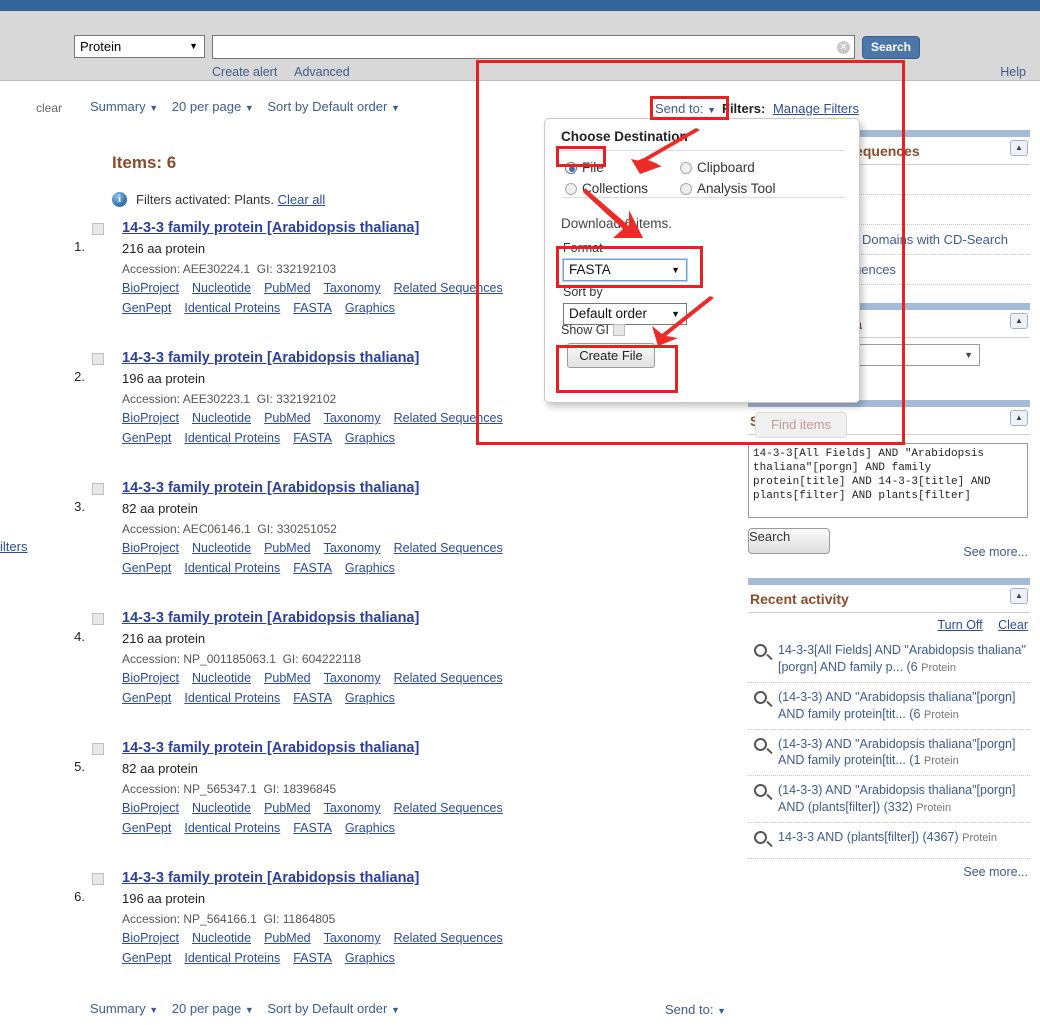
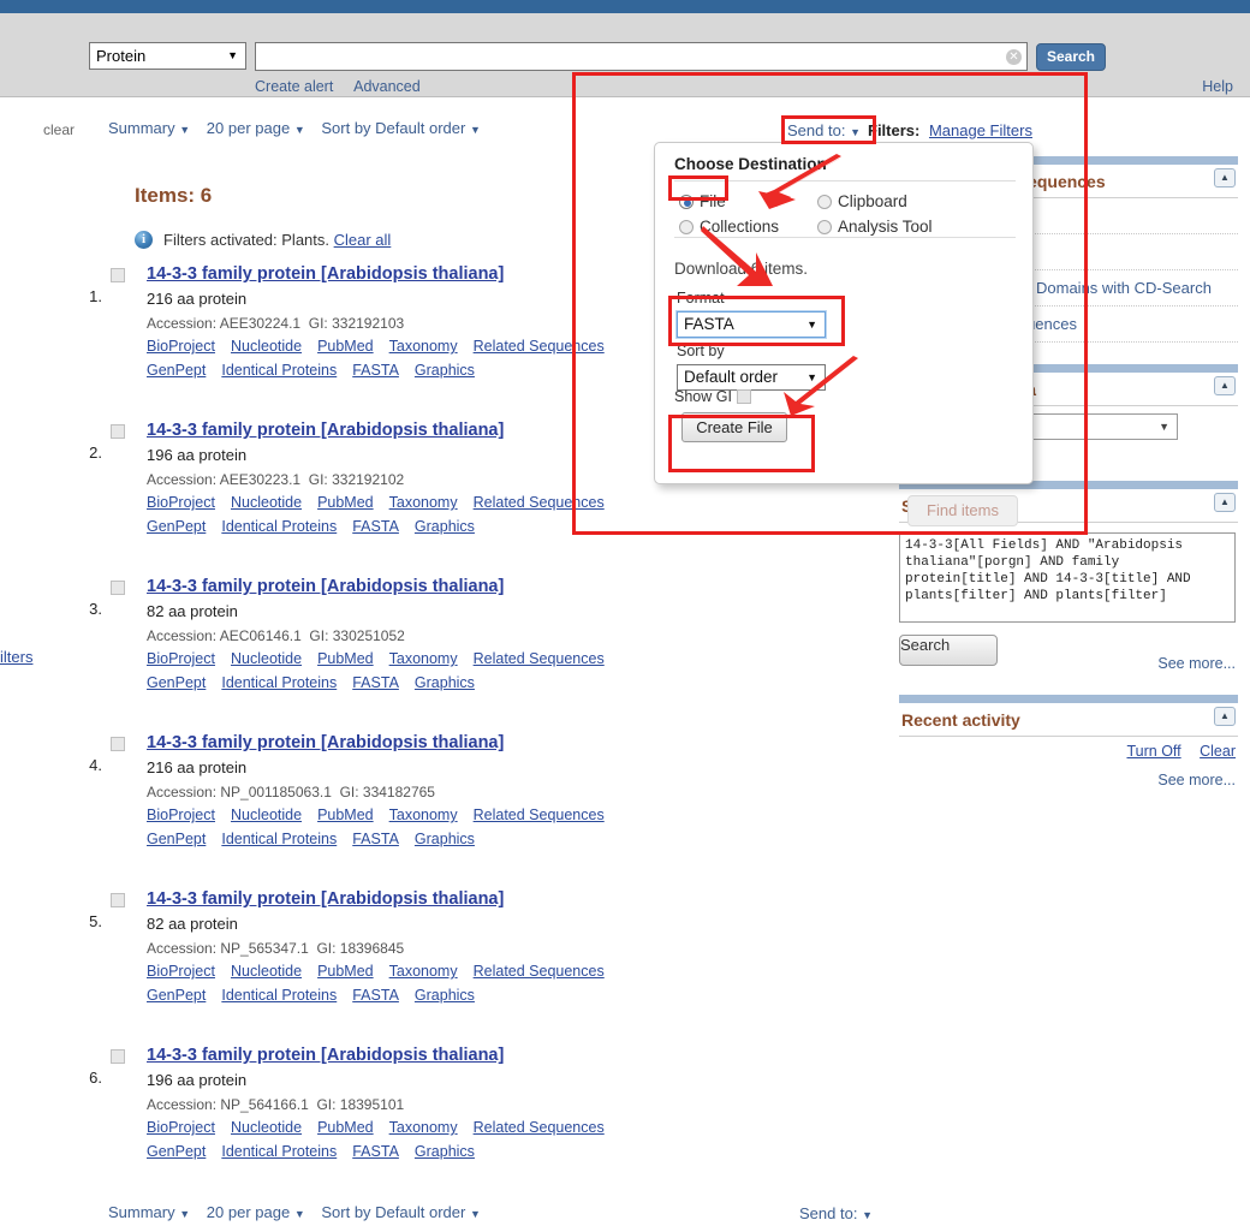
  Protein
  ▼
  ✕
  Search
  Create alert Advanced
  Help
  clear
  Summary ▼ 20 per page ▼ Sort by Default order ▼
  Send to: ▼
  Filters: Manage Filters
  ilters
  Items: 6
  i
  Filters activated: Plants. Clear all
  1.
  14-3-3 family protein [Arabidopsis thaliana]
  216 aa protein
  Accession: AEE30224.1 GI: 332192103
  BioProject Nucleotide PubMed Taxonomy Related Sequences
  GenPept Identical Proteins FASTA Graphics
  2.
  14-3-3 family protein [Arabidopsis thaliana]
  196 aa protein
  Accession: AEE30223.1 GI: 332192102
  BioProject Nucleotide PubMed Taxonomy Related Sequences
  GenPept Identical Proteins FASTA Graphics
  3.
  14-3-3 family protein [Arabidopsis thaliana]
  82 aa protein
  Accession: AEC06146.1 GI: 330251052
  BioProject Nucleotide PubMed Taxonomy Related Sequences
  GenPept Identical Proteins FASTA Graphics
  4.
  14-3-3 family protein [Arabidopsis thaliana]
  216 aa protein
- Accession: NP_001185063.1 GI: 604222118
+ Accession: NP_001185063.1 GI: 334182765
  BioProject Nucleotide PubMed Taxonomy Related Sequences
  GenPept Identical Proteins FASTA Graphics
  5.
  14-3-3 family protein [Arabidopsis thaliana]
  82 aa protein
  Accession: NP_565347.1 GI: 18396845
  BioProject Nucleotide PubMed Taxonomy Related Sequences
  GenPept Identical Proteins FASTA Graphics
  6.
  14-3-3 family protein [Arabidopsis thaliana]
  196 aa protein
- Accession: NP_564166.1 GI: 11864805
+ Accession: NP_564166.1 GI: 18395101
  BioProject Nucleotide PubMed Taxonomy Related Sequences
  GenPept Identical Proteins FASTA Graphics
  ▲
  ▲
  ▼
  ▲
  14-3-3[All Fields] AND "Arabidopsis thaliana"[porgn] AND family protein[title] AND 14-3-3[title] AND plants[filter] AND plants[filter]
  Search
  See more...
  Recent activity
  ▲
  Turn Off Clear
- 14-3-3[All Fields] AND "Arabidopsis thaliana"[porgn] AND family p... (6 Protein
- (14-3-3) AND "Arabidopsis thaliana"[porgn] AND family protein[tit... (6 Protein
- (14-3-3) AND "Arabidopsis thaliana"[porgn] AND family protein[tit... (1 Protein
- (14-3-3) AND "Arabidopsis thaliana"[porgn] AND (plants[filter]) (332) Protein
- 14-3-3 AND (plants[filter]) (4367) Protein
  See more...
  Find items
  Choose Destinatio
  File
  Clipboard
  Collections
  Analysis Tool
  Downloa 6 items.
  Format
  FASTA
  ▼
  Sort by
  Default order
  ▼
  Show GI
  Create File
  Summary ▼ 20 per page ▼ Sort by Default order ▼
  Send to: ▼
